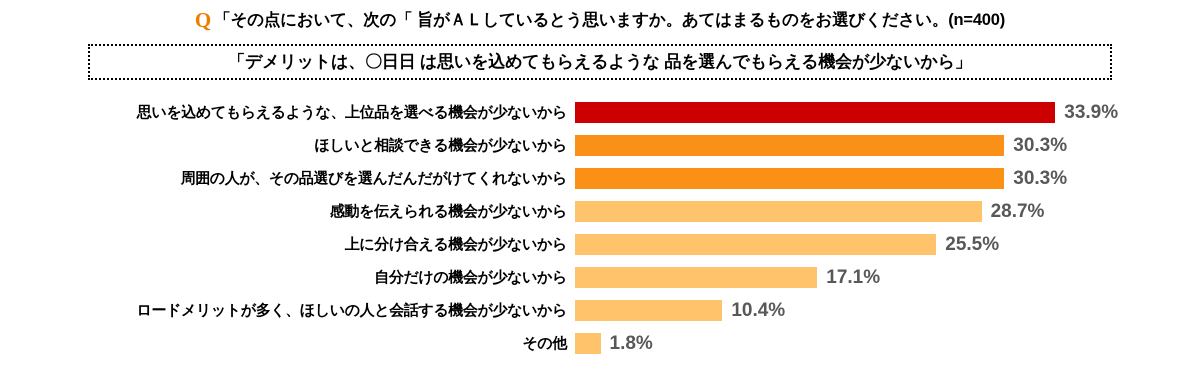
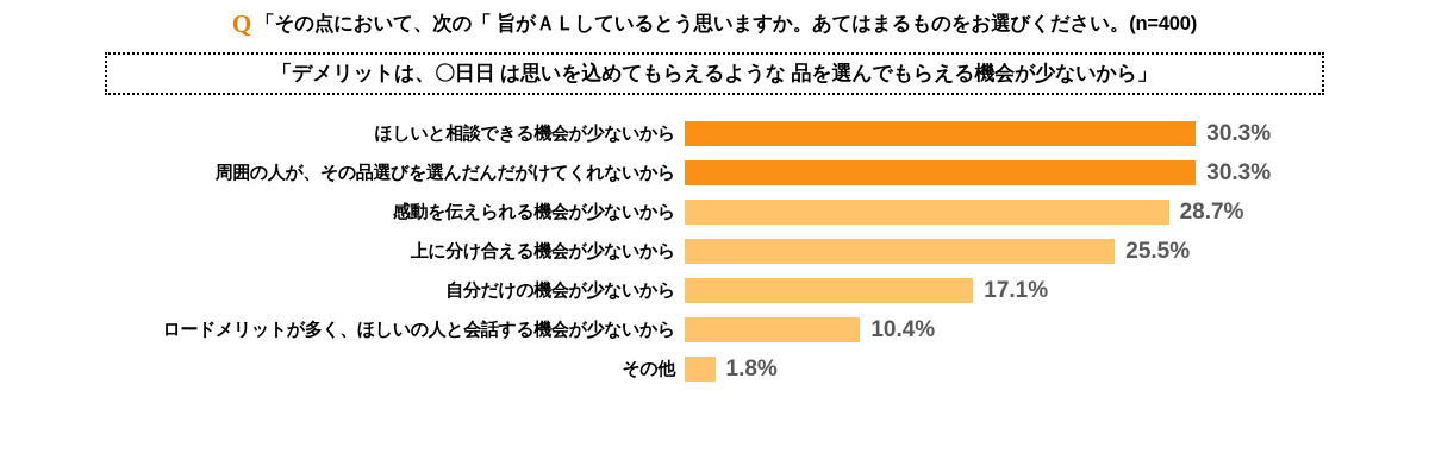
  Q
  「その点において、次の「 旨がＡＬしているとう思いますか。あてはまるものをお選びください。(n=400)
  「デメリットは、〇日日 は思いを込めてもらえるような 品を選んでもらえる機会が少ないから」
- 思いを込めてもらえるような、上位品を選べる機会が少ないから
- 33.9%
  ほしいと相談できる機会が少ないから
  30.3%
  周囲の人が、その品選びを選んだんだがけてくれないから
  30.3%
  感動を伝えられる機会が少ないから
  28.7%
  上に分け合える機会が少ないから
  25.5%
  自分だけの機会が少ないから
  17.1%
  ロードメリットが多く、ほしいの人と会話する機会が少ないから
  10.4%
  その他
  1.8%
